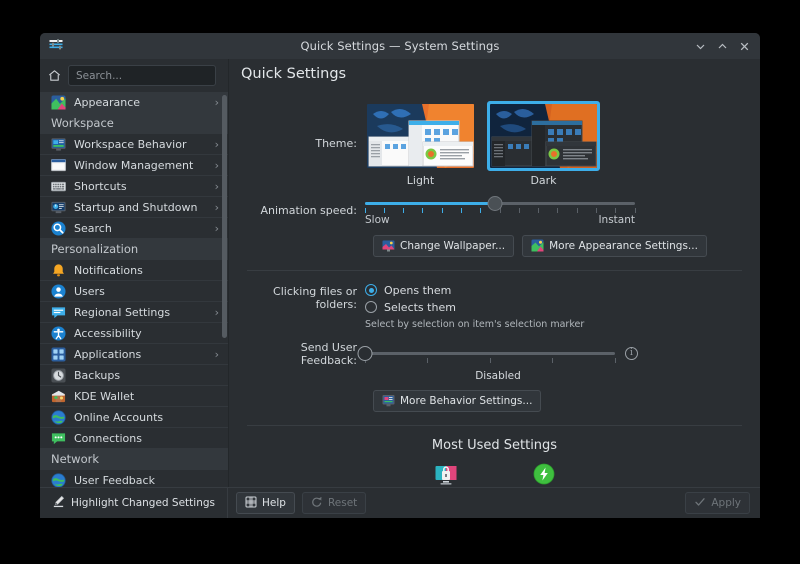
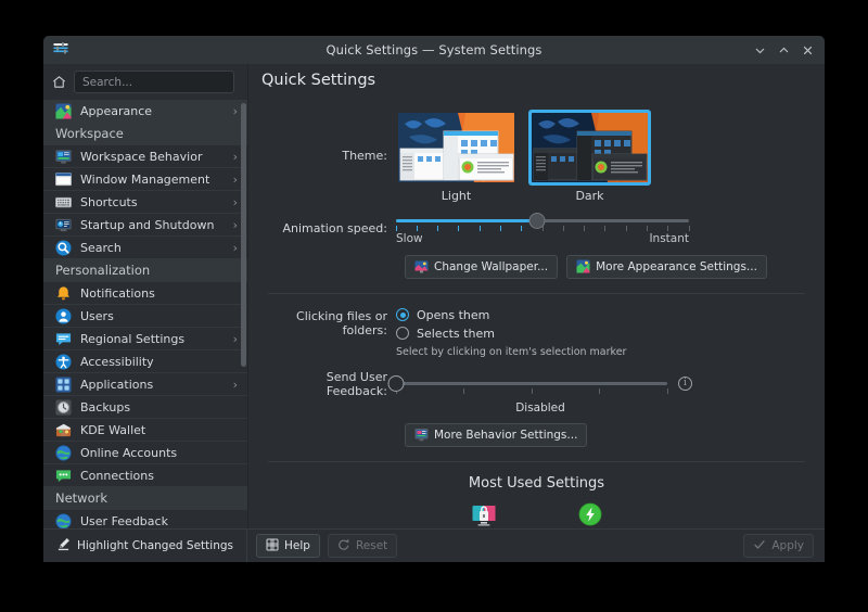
  Quick Settings — System Settings
  Search...
  Appearance
  ›
  Workspace
  Workspace Behavior
  ›
  Window Management
  ›
  Shortcuts
  ›
  Startup and Shutdown
  ›
  Search
  ›
  Personalization
  Notifications
  Users
  Regional Settings
  ›
  Accessibility
  Applications
  ›
  Backups
  KDE Wallet
  Online Accounts
  Connections
  Network
  User Feedback
  Quick Settings
  Theme:
  Light
  Dark
  Animation speed:
  Slow
  Instant
  Change Wallpaper...
  More Appearance Settings...
  Clicking files or folders:
  Opens them
  Selects them
- Select by selection on item's selection marker
+ Select by clicking on item's selection marker
  Send User Feedback:
  i
  Disabled
  More Behavior Settings...
  Most Used Settings
  Highlight Changed Settings
  Help
  Reset
  Apply
